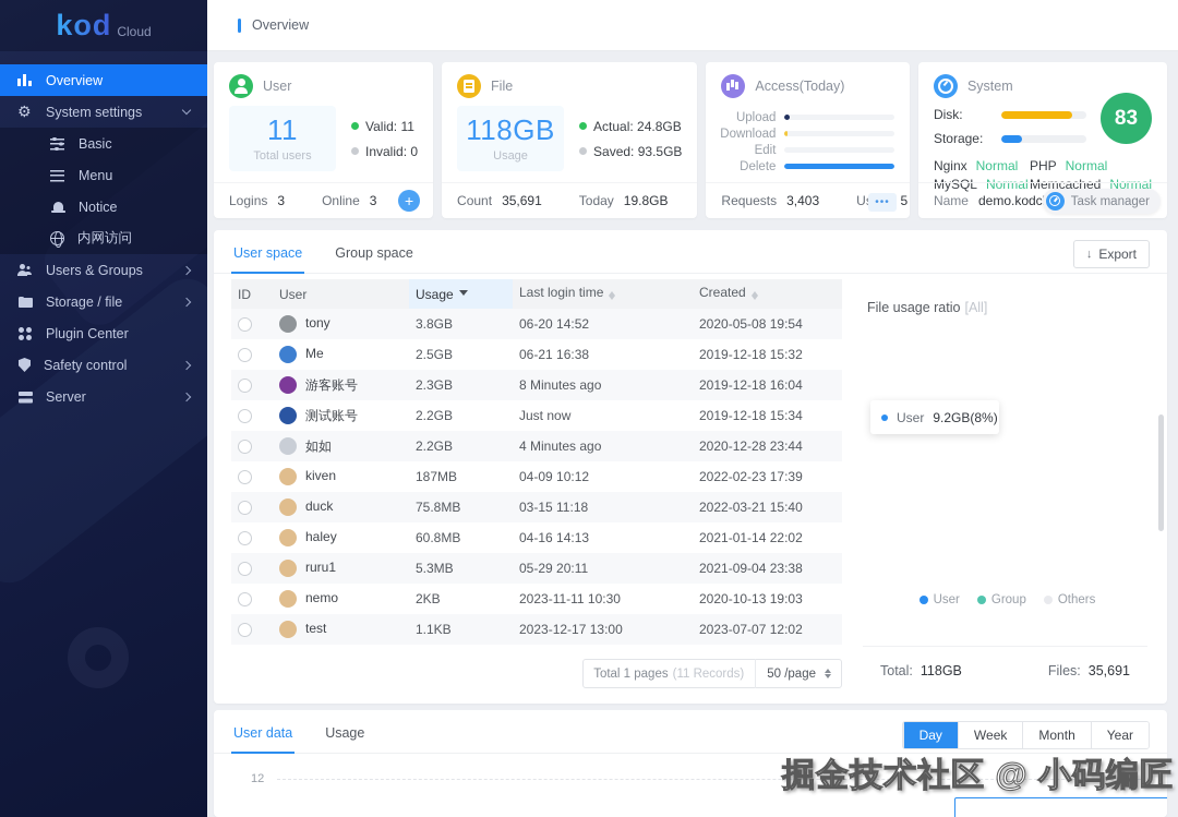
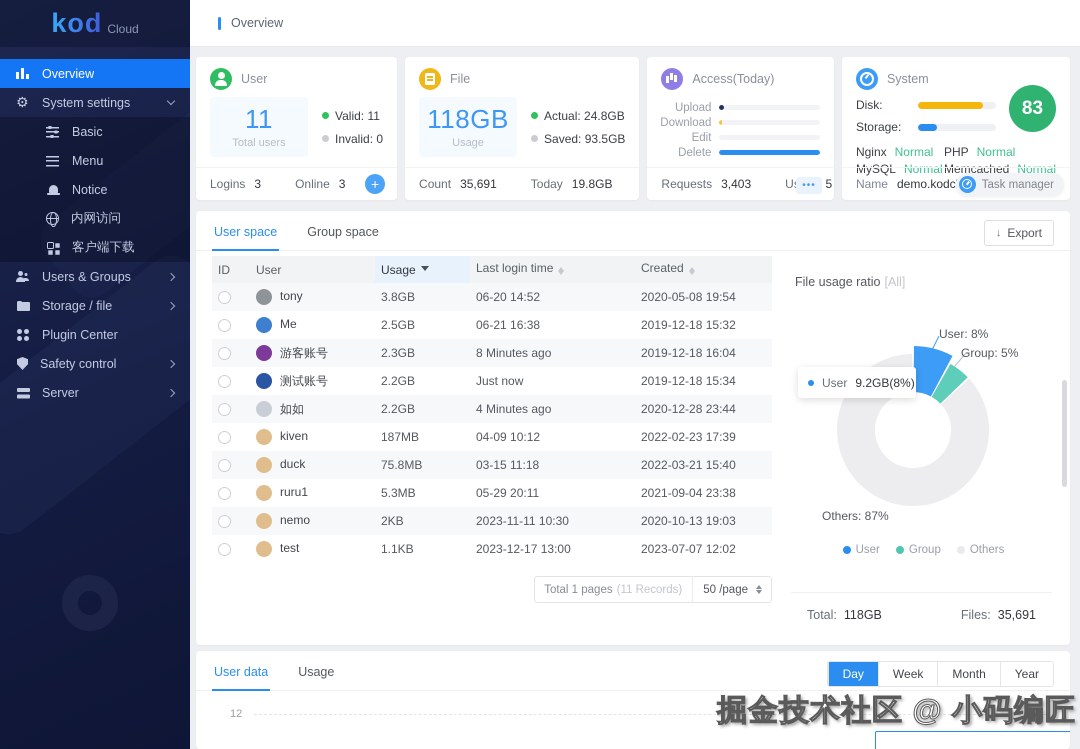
  kod
  Cloud
  Overview
  System settings
  Basic
  Menu
  Notice
  内网访问
+ 客户端下载
  Users & Groups
  Storage / file
  Plugin Center
  Safety control
  Server
  Overview
  User
  11
  Total users
  Valid: 11
  Invalid: 0
  Logins
  3
  Online
  3
  +
  File
  118GB
  Usage
  Actual: 24.8GB
  Saved: 93.5GB
  Count
  35,691
  Today
  19.8GB
  Access(Today)
  Upload
  Download
  Edit
  Delete
  Requests
  3,403
  5
  •••
  System
  Disk:
  Storage:
  83
  Nginx
  Normal
  PHP
  Normal
  MySQL
  Normal
  Memcached
  Normal
  Name
  Task manager
  User space
  Group space
  ↓
  Export
  ID	User	Usage	Last login time	Created
  	tony	3.8GB	06-20 14:52	2020-05-08 19:54
  	Me	2.5GB	06-21 16:38	2019-12-18 15:32
  	游客账号	2.3GB	8 Minutes ago	2019-12-18 16:04
  	测试账号	2.2GB	Just now	2019-12-18 15:34
  	如如	2.2GB	4 Minutes ago	2020-12-28 23:44
  	kiven	187MB	04-09 10:12	2022-02-23 17:39
  	duck	75.8MB	03-15 11:18	2022-03-21 15:40
- 	haley	60.8MB	04-16 14:13	2021-01-14 22:02
  	ruru1	5.3MB	05-29 20:11	2021-09-04 23:38
  	nemo	2KB	2023-11-11 10:30	2020-10-13 19:03
  	test	1.1KB	2023-12-17 13:00	2023-07-07 12:02
  Total 1 pages
  (11 Records)
  50 /page
  File usage ratio [All]
+ User: 8%
+ Group: 5%
+ Others: 87%
  User
  9.2GB(8%)
  User
  Group
  Others
  Total: 118GB
  Files: 35,691
  User data
  Usage
  Day
  Week
  Month
  Year
  12
  掘金技术社区 @ 小码编匠
